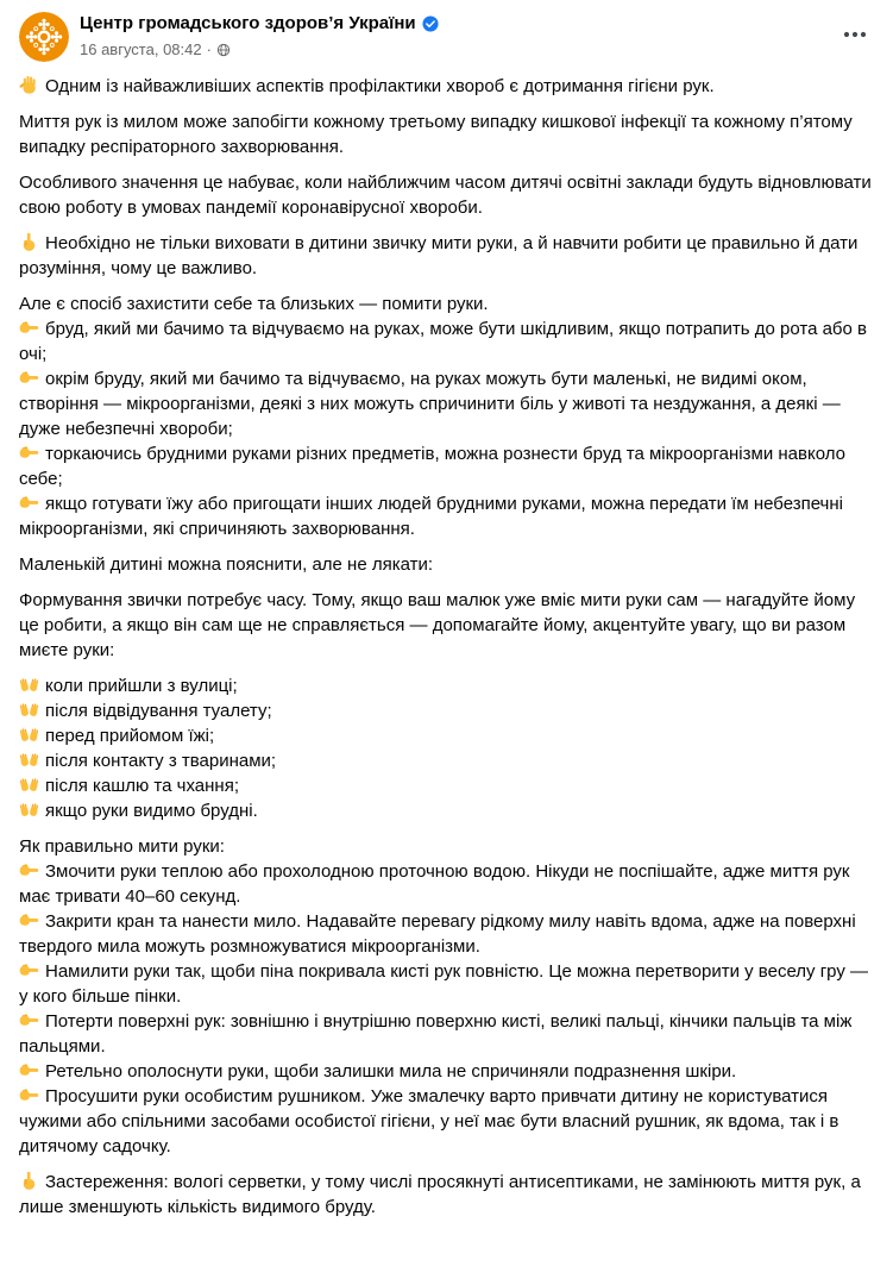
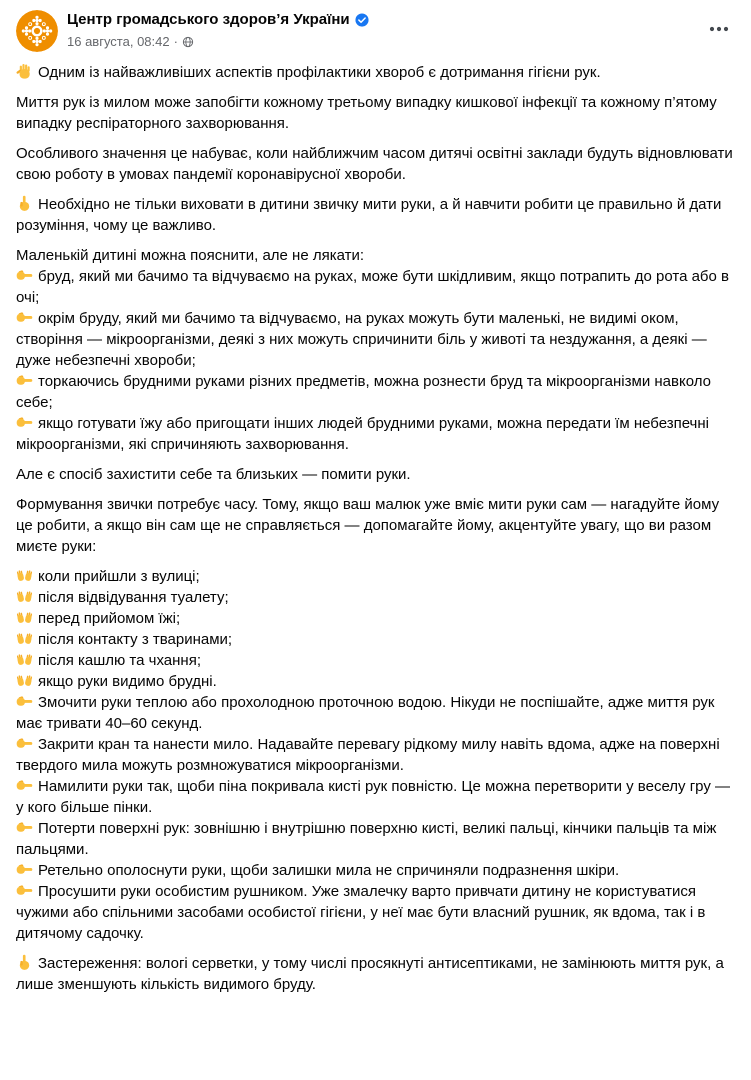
  Центр громадського здоров’я України
  16 августа, 08:42
  ·
  Одним із найважливіших аспектів профілактики хвороб є дотримання гігієни рук.
  Миття рук із милом може запобігти кожному третьому випадку кишкової інфекції та кожному п’ятому випадку респіраторного захворювання.
  Особливого значення це набуває, коли найближчим часом дитячі освітні заклади будуть відновлювати свою роботу в умовах пандемії коронавірусної хвороби.
  Необхідно не тільки виховати в дитини звичку мити руки, а й навчити робити це правильно й дати розуміння, чому це важливо.
- Але є спосіб захистити себе та близьких — помити руки.
+ Маленькій дитині можна пояснити, але не лякати:
  бруд, який ми бачимо та відчуваємо на руках, може бути шкідливим, якщо потрапить до рота або в очі;
  окрім бруду, який ми бачимо та відчуваємо, на руках можуть бути маленькі, не видимі оком, створіння — мікроорганізми, деякі з них можуть спричинити біль у животі та нездужання, а деякі — дуже небезпечні хвороби;
  торкаючись брудними руками різних предметів, можна рознести бруд та мікроорганізми навколо себе;
  якщо готувати їжу або пригощати інших людей брудними руками, можна передати їм небезпечні мікроорганізми, які спричиняють захворювання.
- Маленькій дитині можна пояснити, але не лякати:
+ Але є спосіб захистити себе та близьких — помити руки.
  Формування звички потребує часу. Тому, якщо ваш малюк уже вміє мити руки сам — нагадуйте йому це робити, а якщо він сам ще не справляється — допомагайте йому, акцентуйте увагу, що ви разом миєте руки:
  коли прийшли з вулиці;
  після відвідування туалету;
  перед прийомом їжі;
  після контакту з тваринами;
  після кашлю та чхання;
  якщо руки видимо брудні.
- Як правильно мити руки:
  Змочити руки теплою або прохолодною проточною водою. Нікуди не поспішайте, адже миття рук має тривати 40–60 секунд.
  Закрити кран та нанести мило. Надавайте перевагу рідкому милу навіть вдома, адже на поверхні твердого мила можуть розмножуватися мікроорганізми.
  Намилити руки так, щоби піна покривала кисті рук повністю. Це можна перетворити у веселу гру — у кого більше пінки.
  Потерти поверхні рук: зовнішню і внутрішню поверхню кисті, великі пальці, кінчики пальців та між пальцями.
  Ретельно ополоснути руки, щоби залишки мила не спричиняли подразнення шкіри.
  Просушити руки особистим рушником. Уже змалечку варто привчати дитину не користуватися чужими або спільними засобами особистої гігієни, у неї має бути власний рушник, як вдома, так і в дитячому садочку.
  Застереження: вологі серветки, у тому числі просякнуті антисептиками, не замінюють миття рук, а лише зменшують кількість видимого бруду.
